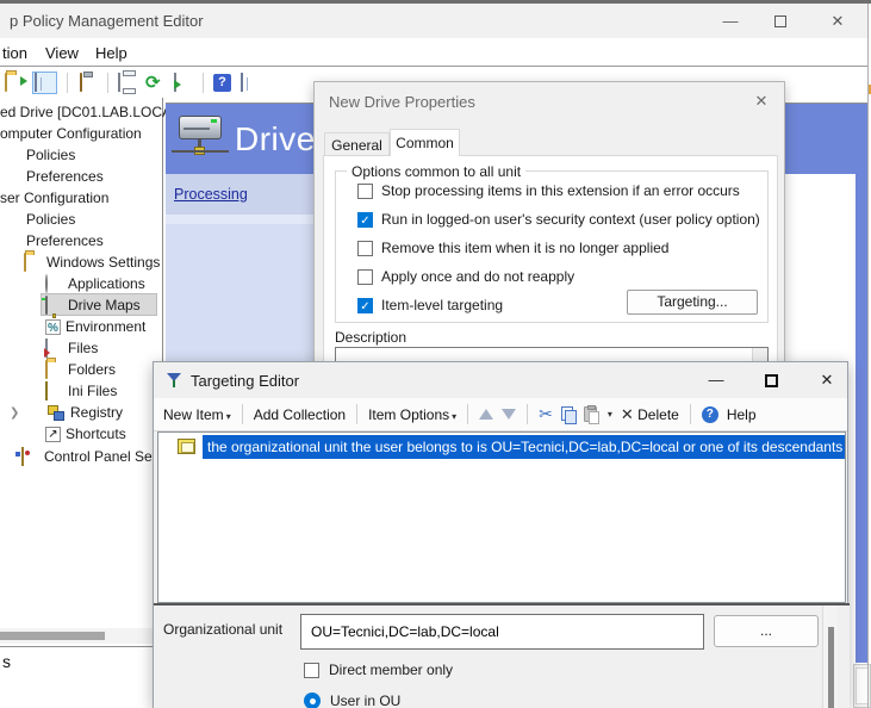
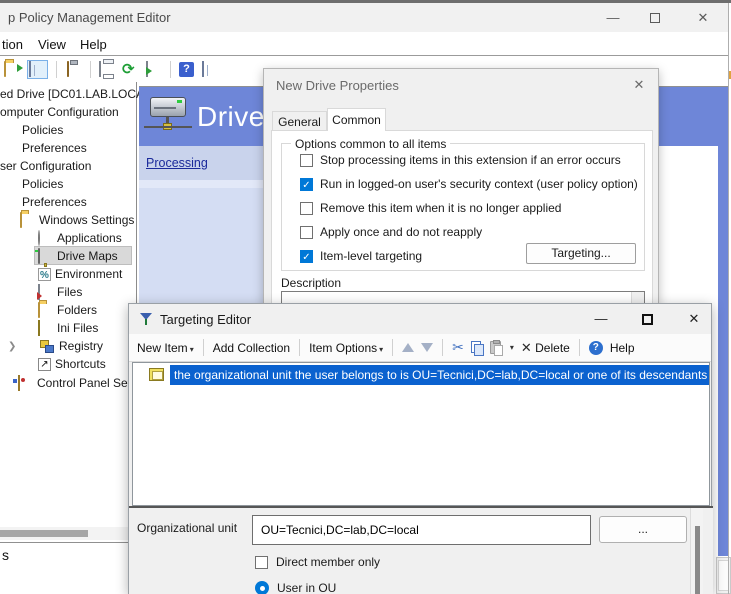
  p Policy Management Editor
  —
  ✕
  tion
  View
  Help
  ⟳
  ?
  ed Drive [DC01.LAB.LOC
  omputer Configuration
  Policies
  Preferences
  ser Configuration
  Policies
  Preferences
  Windows Settings
  Applications
  Drive Maps
  %
  Environment
  Files
  Folders
  Ini Files
  ❯
  Registry
  ↗
  Shortcuts
  Control Panel Se
  s
  Drive
  Processing
  New Drive Properties
  ✕
  General
  Common
- Options common to all unit
+ Options common to all items
  Stop processing items in this extension if an error occurs
  ✓
  Run in logged-on user's security context (user policy option)
  Remove this item when it is no longer applied
  Apply once and do not reapply
  ✓
  Item-level targeting
  Targeting...
  Description
  Targeting Editor
  —
  ✕
  New Item ▾
  Add Collection
  Item Options ▾
  ✂
  ▾
  ✕ Delete
  ?
  Help
  the organizational unit the user belongs to is OU=Tecnici,DC=lab,DC=local or one of its descendants
  Organizational unit
  OU=Tecnici,DC=lab,DC=local
  ...
  Direct member only
  User in OU
